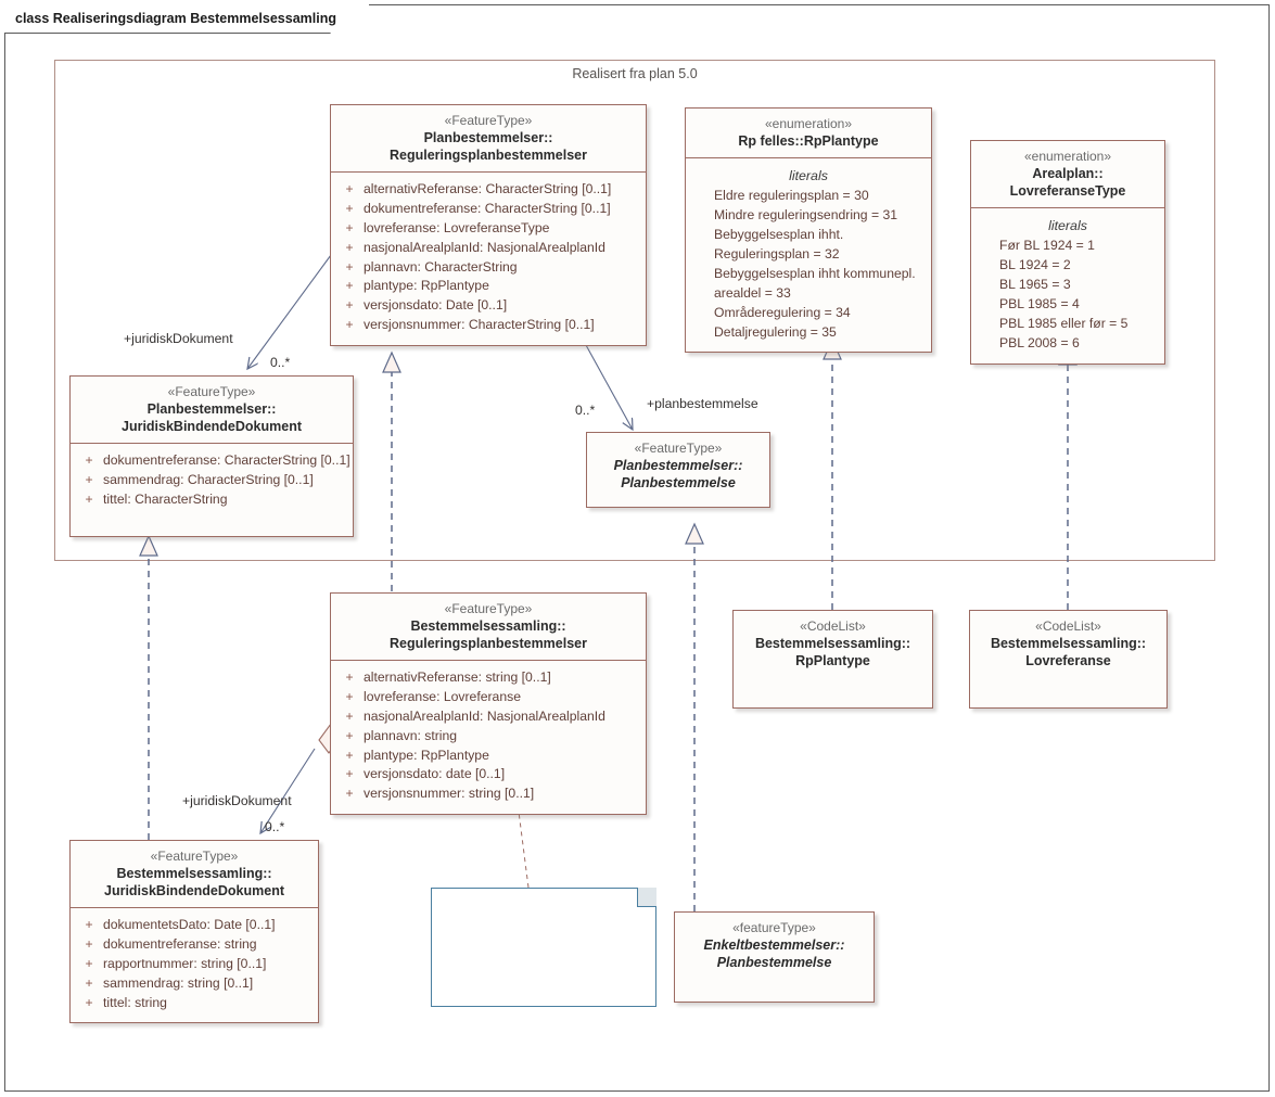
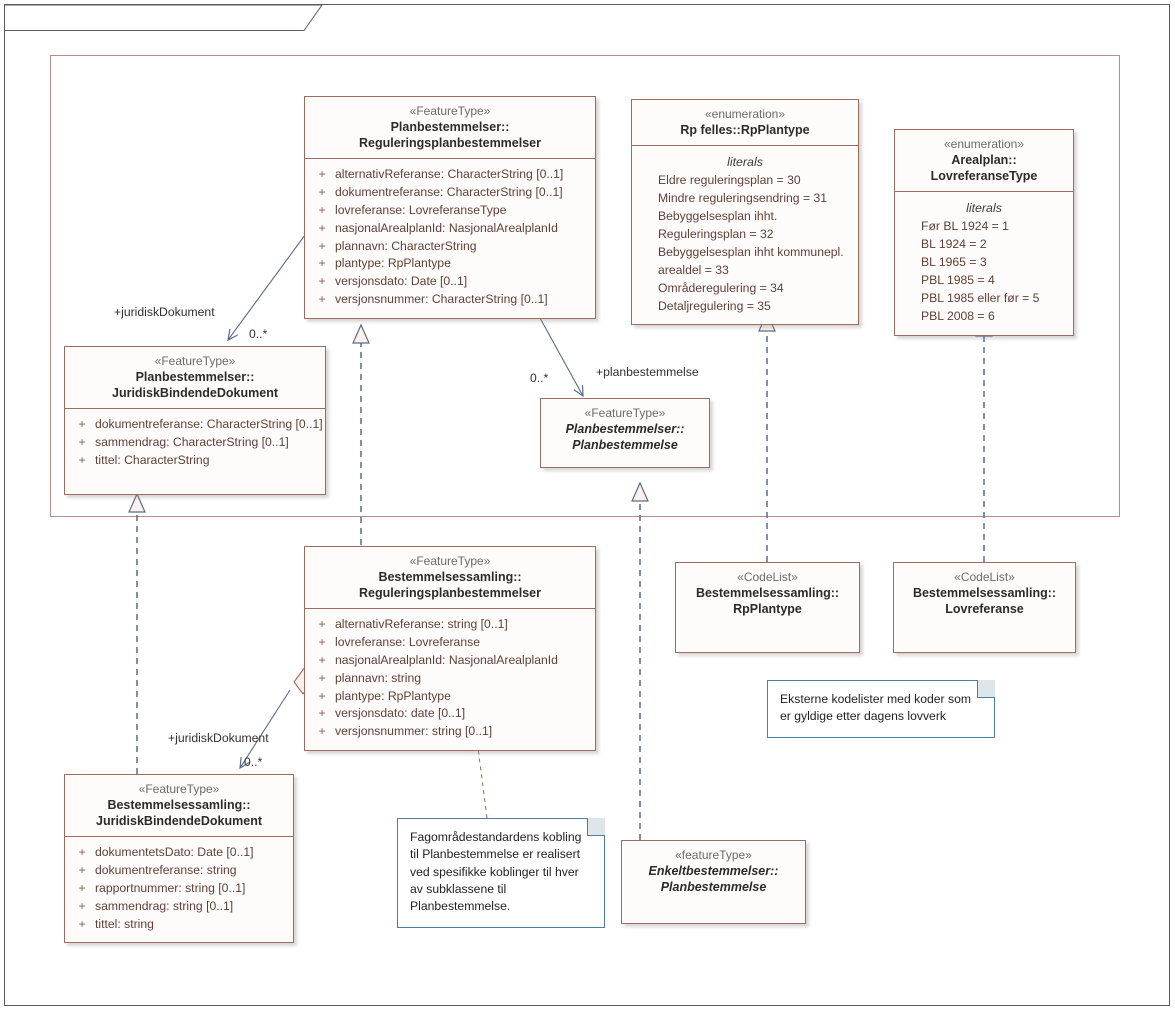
- class Realiseringsdiagram Bestemmelsessamling
- Realisert fra plan 5.0
  «FeatureType»
  Planbestemmelser::
  Reguleringsplanbestemmelser
  +
  alternativReferanse: CharacterString [0..1]
  +
  dokumentreferanse: CharacterString [0..1]
  +
  lovreferanse: LovreferanseType
  +
  nasjonalArealplanId: NasjonalArealplanId
  +
  plannavn: CharacterString
  +
  plantype: RpPlantype
  +
  versjonsdato: Date [0..1]
  +
  versjonsnummer: CharacterString [0..1]
  «enumeration»
  Rp felles::RpPlantype
  literals
  Eldre reguleringsplan = 30
  Mindre reguleringsendring = 31
  Bebyggelsesplan ihht.
  Reguleringsplan = 32
  Bebyggelsesplan ihht kommunepl.
  arealdel = 33
  Områderegulering = 34
  Detaljregulering = 35
  «enumeration»
  Arealplan::
  LovreferanseType
  literals
  Før BL 1924 = 1
  BL 1924 = 2
  BL 1965 = 3
  PBL 1985 = 4
  PBL 1985 eller før = 5
  PBL 2008 = 6
  «FeatureType»
  Planbestemmelser::
  JuridiskBindendeDokument
  +
  dokumentreferanse: CharacterString [0..1]
  +
  sammendrag: CharacterString [0..1]
  +
  tittel: CharacterString
  «FeatureType»
  Planbestemmelser::
  Planbestemmelse
  «FeatureType»
  Bestemmelsessamling::
  Reguleringsplanbestemmelser
  +
  alternativReferanse: string [0..1]
  +
  lovreferanse: Lovreferanse
  +
  nasjonalArealplanId: NasjonalArealplanId
  +
  plannavn: string
  +
  plantype: RpPlantype
  +
  versjonsdato: date [0..1]
  +
  versjonsnummer: string [0..1]
  «CodeList»
  Bestemmelsessamling::
  RpPlantype
  «CodeList»
  Bestemmelsessamling::
  Lovreferanse
  «FeatureType»
  Bestemmelsessamling::
  JuridiskBindendeDokument
  +
  dokumentetsDato: Date [0..1]
  +
  dokumentreferanse: string
  +
  rapportnummer: string [0..1]
  +
  sammendrag: string [0..1]
  +
  tittel: string
  «featureType»
  Enkeltbestemmelser::
  Planbestemmelse
+ Eksterne kodelister med koder som er gyldige etter dagens lovverk
+ Fagområdestandardens kobling til Planbestemmelse er realisert ved spesifikke koblinger til hver av subklassene til Planbestemmelse.
  +juridiskDokument
  0..*
  +planbestemmelse
  0..*
  +juridiskDokument
  0..*
